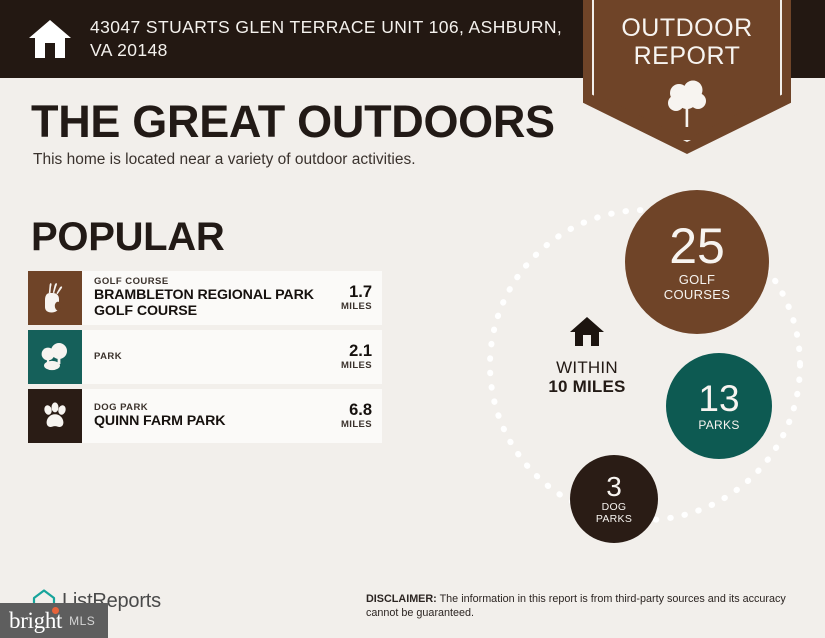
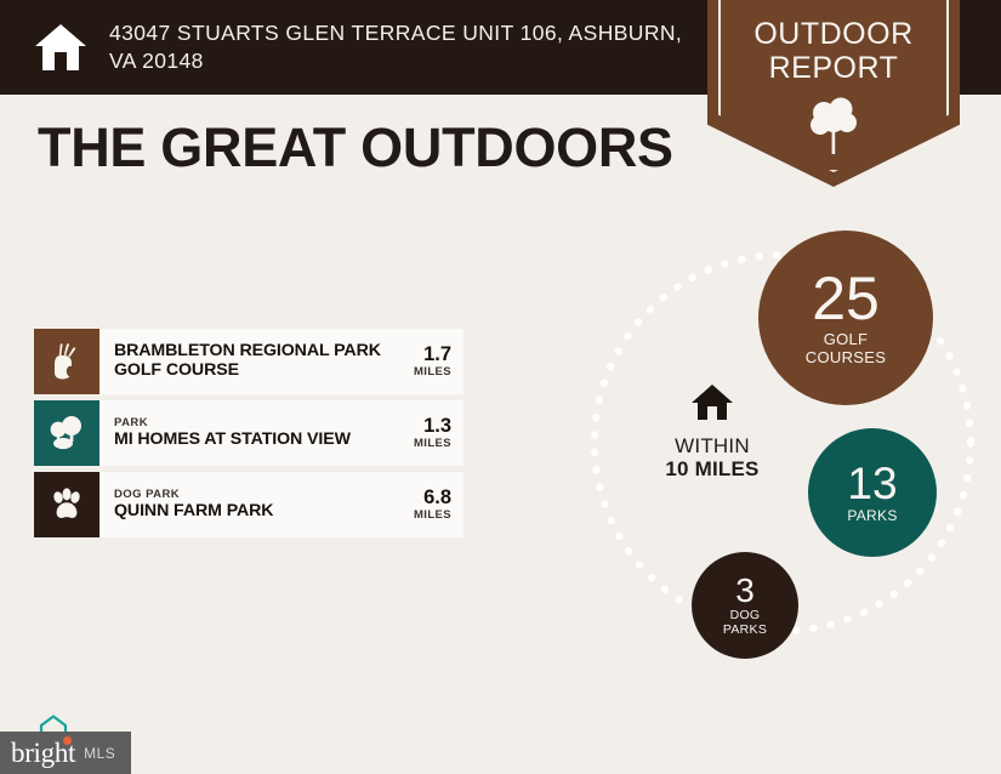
  43047 STUARTS GLEN TERRACE UNIT 106, ASHBURN, VA 20148
  OUTDOOR
  REPORT
  THE GREAT OUTDOORS
- This home is located near a variety of outdoor activities.
- POPULAR
- GOLF COURSE
  BRAMBLETON REGIONAL PARK GOLF COURSE
  1.7
  MILES
  PARK
+ MI HOMES AT STATION VIEW
- 2.1
+ 1.3
  MILES
  DOG PARK
  QUINN FARM PARK
  6.8
  MILES
  WITHIN
  10 MILES
  25
  GOLF
  COURSES
  13
  PARKS
  3
  DOG
  PARKS
- ListReports
- DISCLAIMER: The information in this report is from third-party sources and its accuracy cannot be guaranteed.
  bright
  MLS
